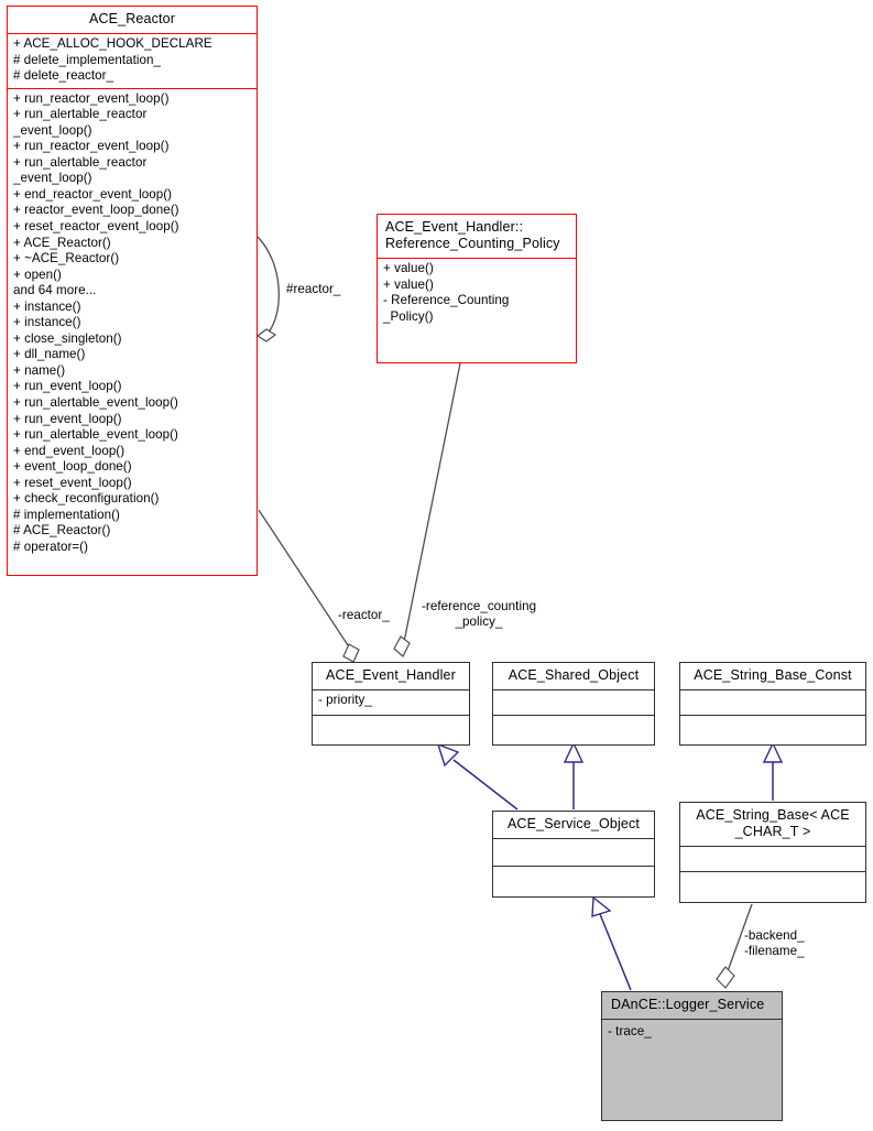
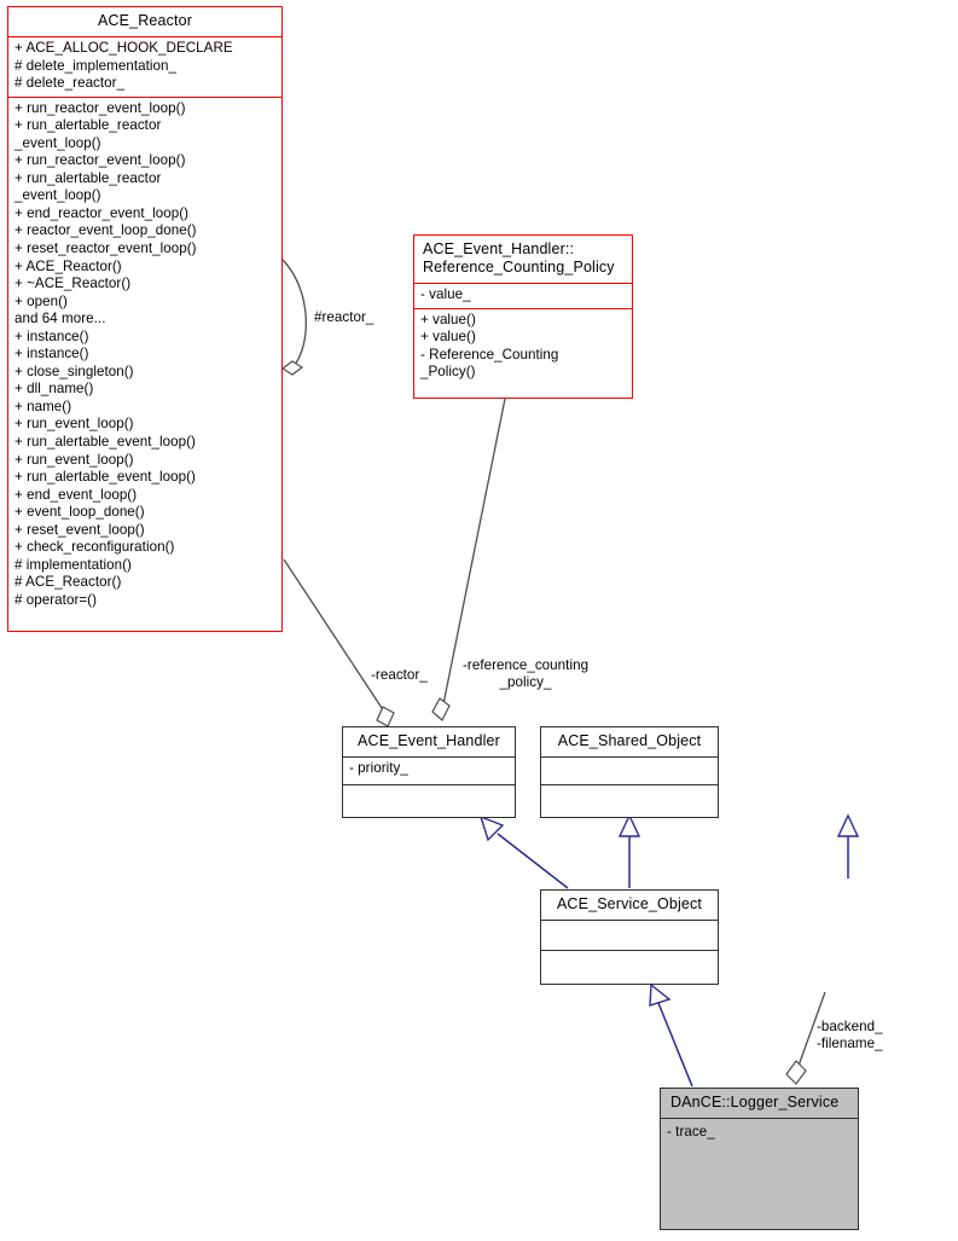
  ACE_Reactor
  + ACE_ALLOC_HOOK_DECLARE
  # delete_implementation_
  # delete_reactor_
  + run_reactor_event_loop()
  + run_alertable_reactor
  _event_loop()
  + run_reactor_event_loop()
  + run_alertable_reactor
  _event_loop()
  + end_reactor_event_loop()
  + reactor_event_loop_done()
  + reset_reactor_event_loop()
  + ACE_Reactor()
  + ~ACE_Reactor()
  + open()
  and 64 more...
  + instance()
  + instance()
  + close_singleton()
  + dll_name()
  + name()
  + run_event_loop()
  + run_alertable_event_loop()
  + run_event_loop()
  + run_alertable_event_loop()
  + end_event_loop()
  + event_loop_done()
  + reset_event_loop()
  + check_reconfiguration()
  # implementation()
  # ACE_Reactor()
  # operator=()
  ACE_Event_Handler::
  Reference_Counting_Policy
+ - value_
  + value()
  + value()
  - Reference_Counting
  _Policy()
  ACE_Event_Handler
  - priority_
  ACE_Shared_Object
- ACE_String_Base_Const
  ACE_Service_Object
- ACE_String_Base< ACE
- _CHAR_T >
  DAnCE::Logger_Service
  - trace_
  #reactor_
  -reactor_
  -reference_counting
  _policy_
  -backend_
  -filename_
